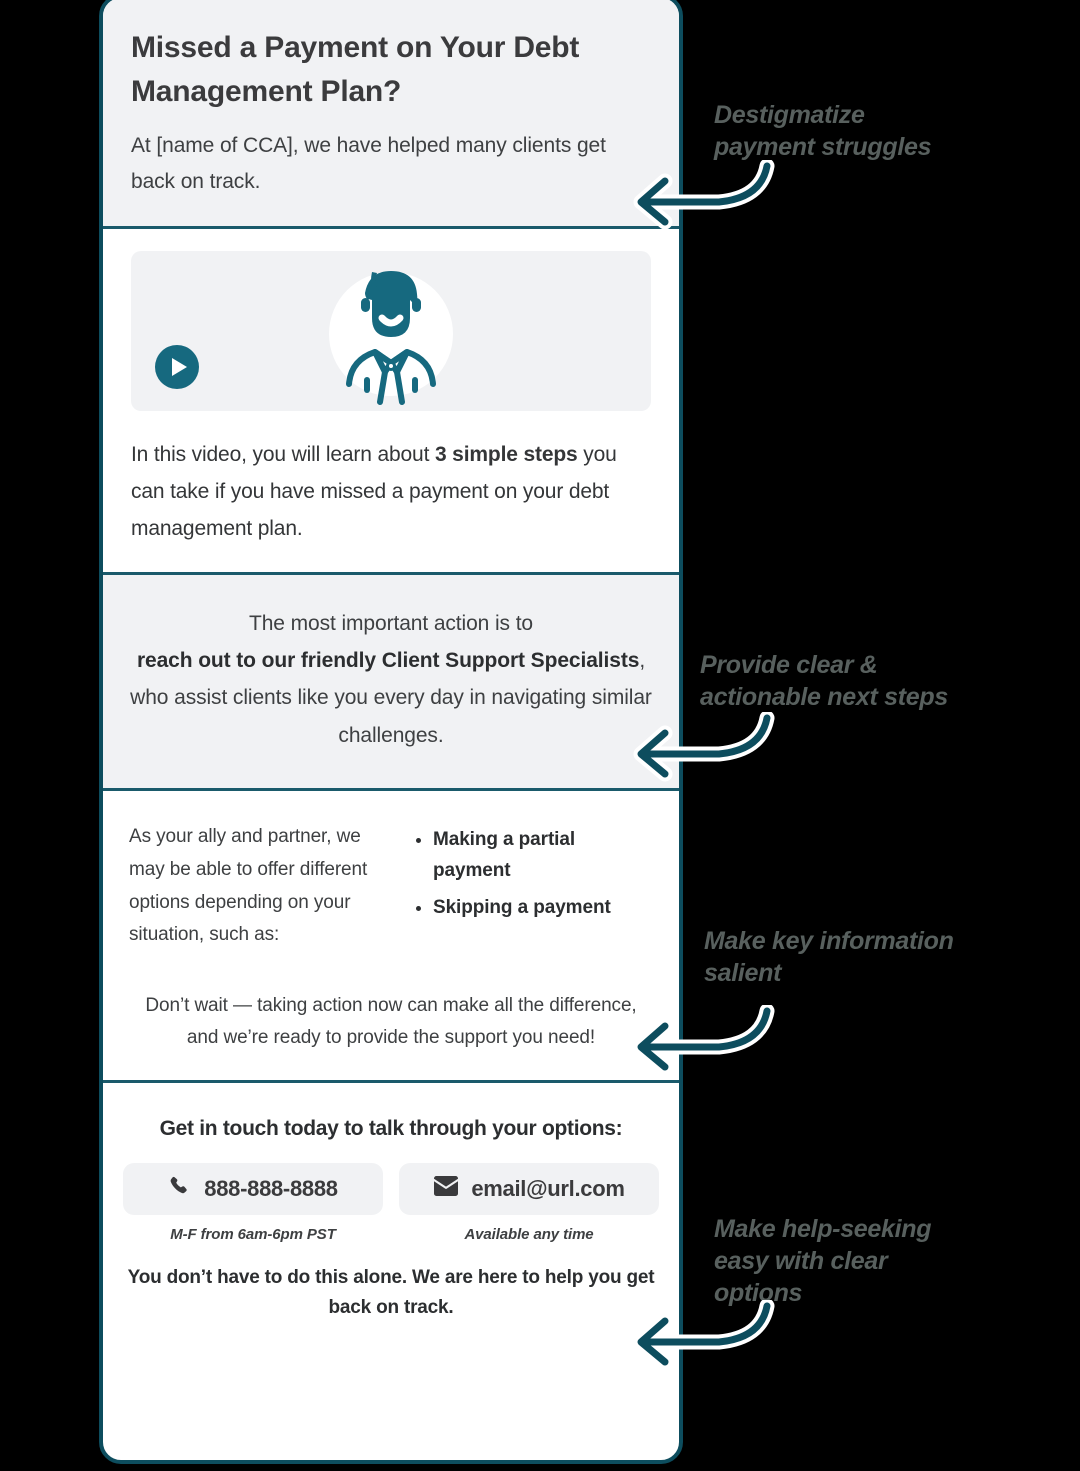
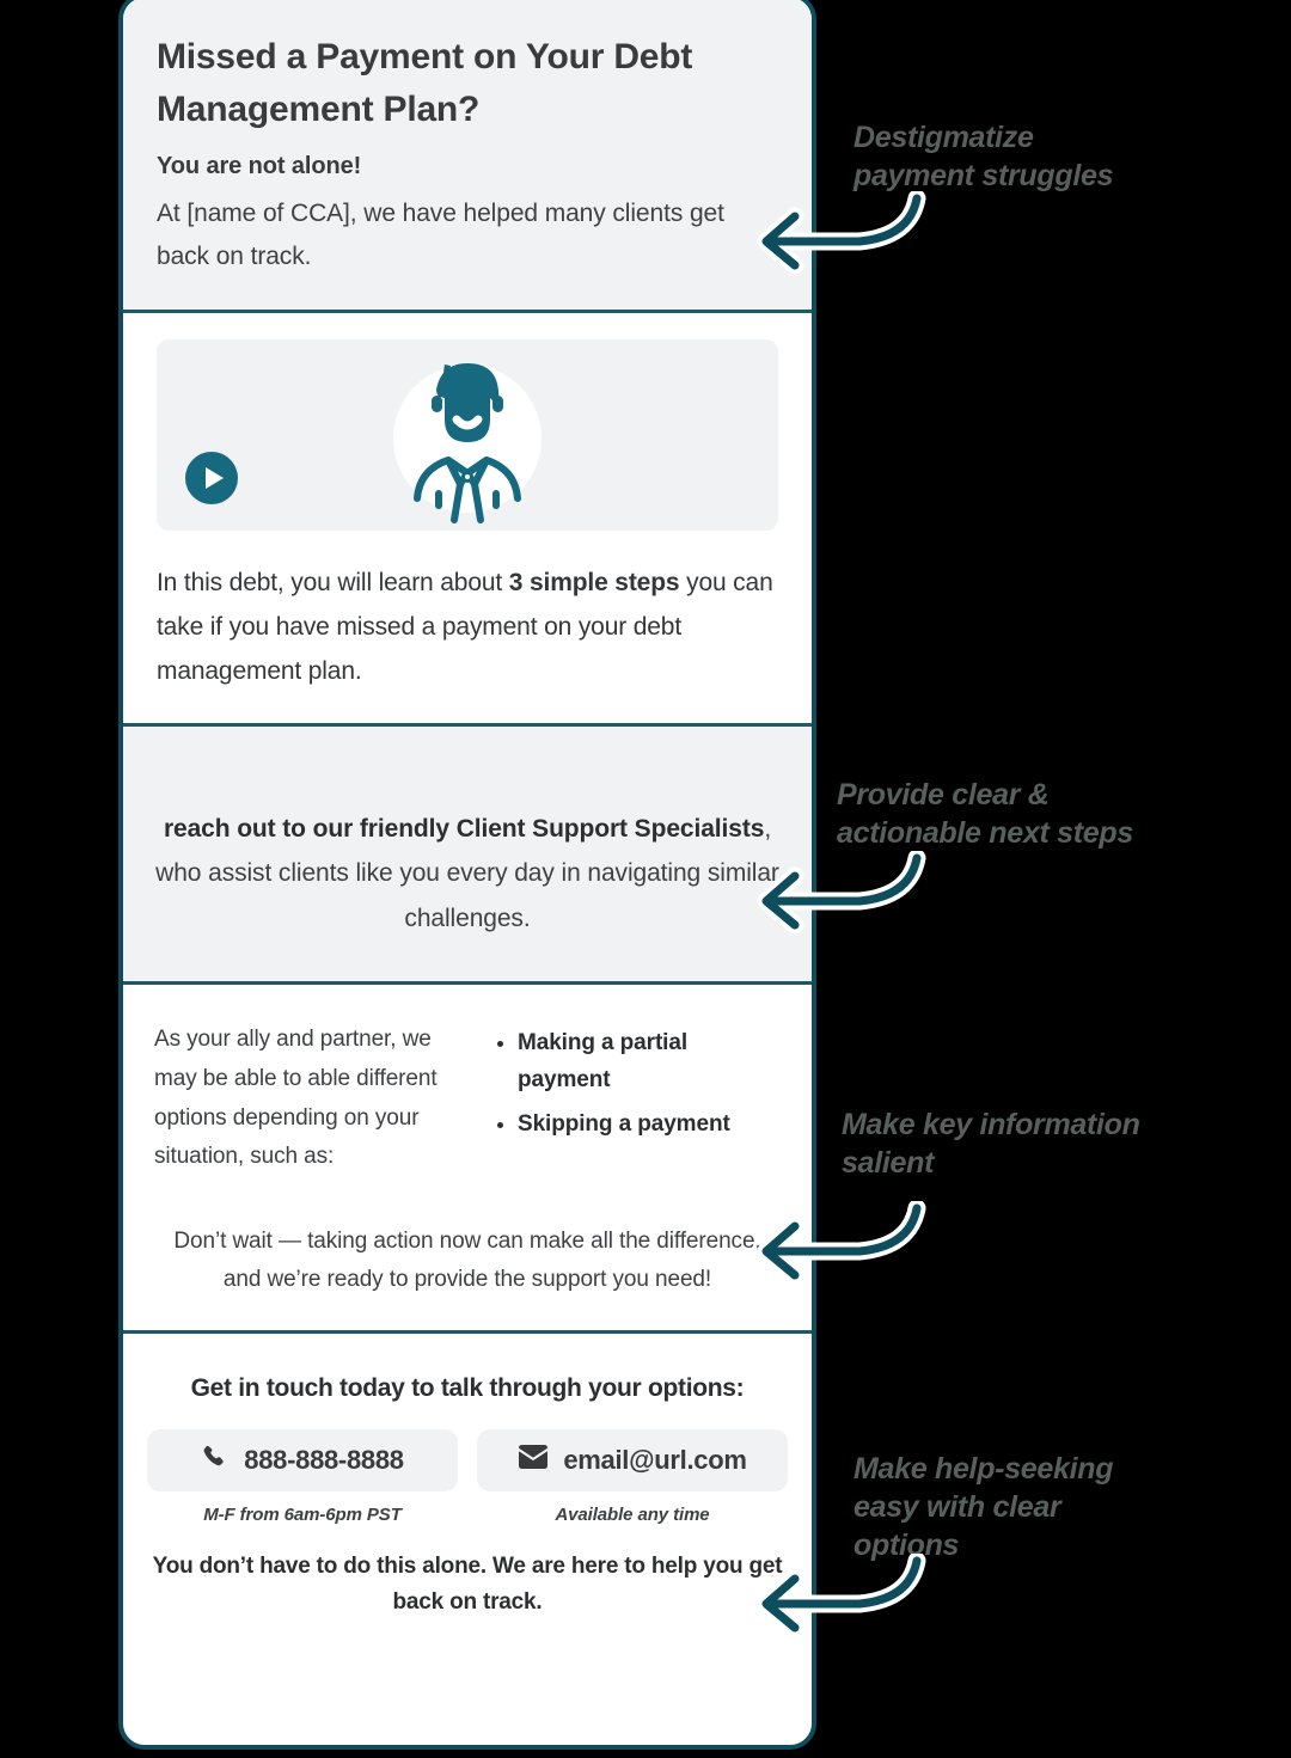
  Missed a Payment on Your Debt Management Plan?
+ You are not alone!
  At [name of CCA], we have helped many clients get back on track.
- In this video, you will learn about 3 simple steps you can take if you have missed a payment on your debt management plan.
+ In this debt, you will learn about 3 simple steps you can take if you have missed a payment on your debt management plan.
- The most important action is to
  reach out to our friendly Client Support Specialists,
  who assist clients like you every day in navigating similar challenges.
- As your ally and partner, we may be able to offer different options depending on your situation, such as:
+ As your ally and partner, we may be able to able different options depending on your situation, such as:
  Making a partial payment
  Skipping a payment
  Don’t wait — taking action now can make all the difference, and we’re ready to provide the support you need!
  Get in touch today to talk through your options:
  888-888-8888
  M-F from 6am-6pm PST
  email@url.com
  Available any time
  You don’t have to do this alone. We are here to help you get back on track.
  Destigmatize
  payment struggles
  Provide clear &
  actionable next steps
  Make key information
  salient
  Make help-seeking
  easy with clear
  options
